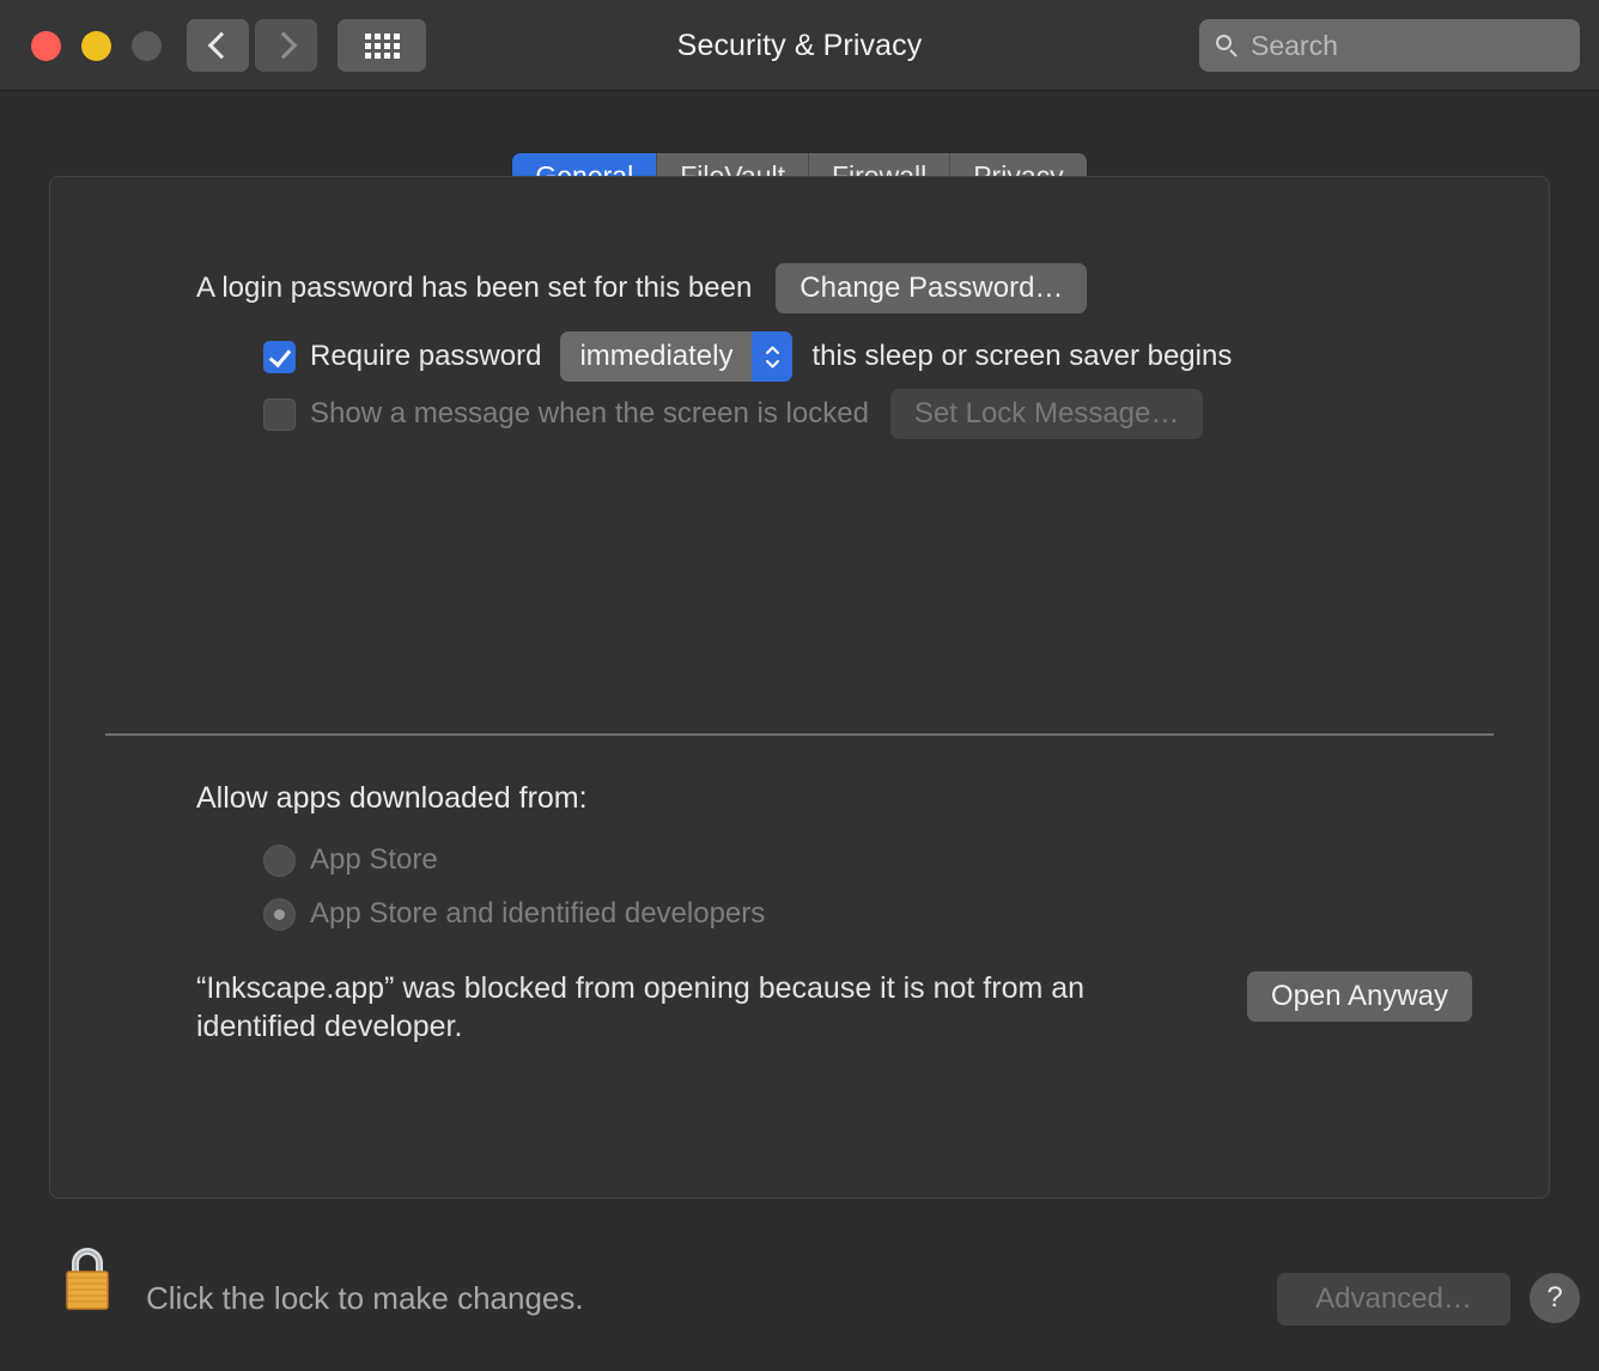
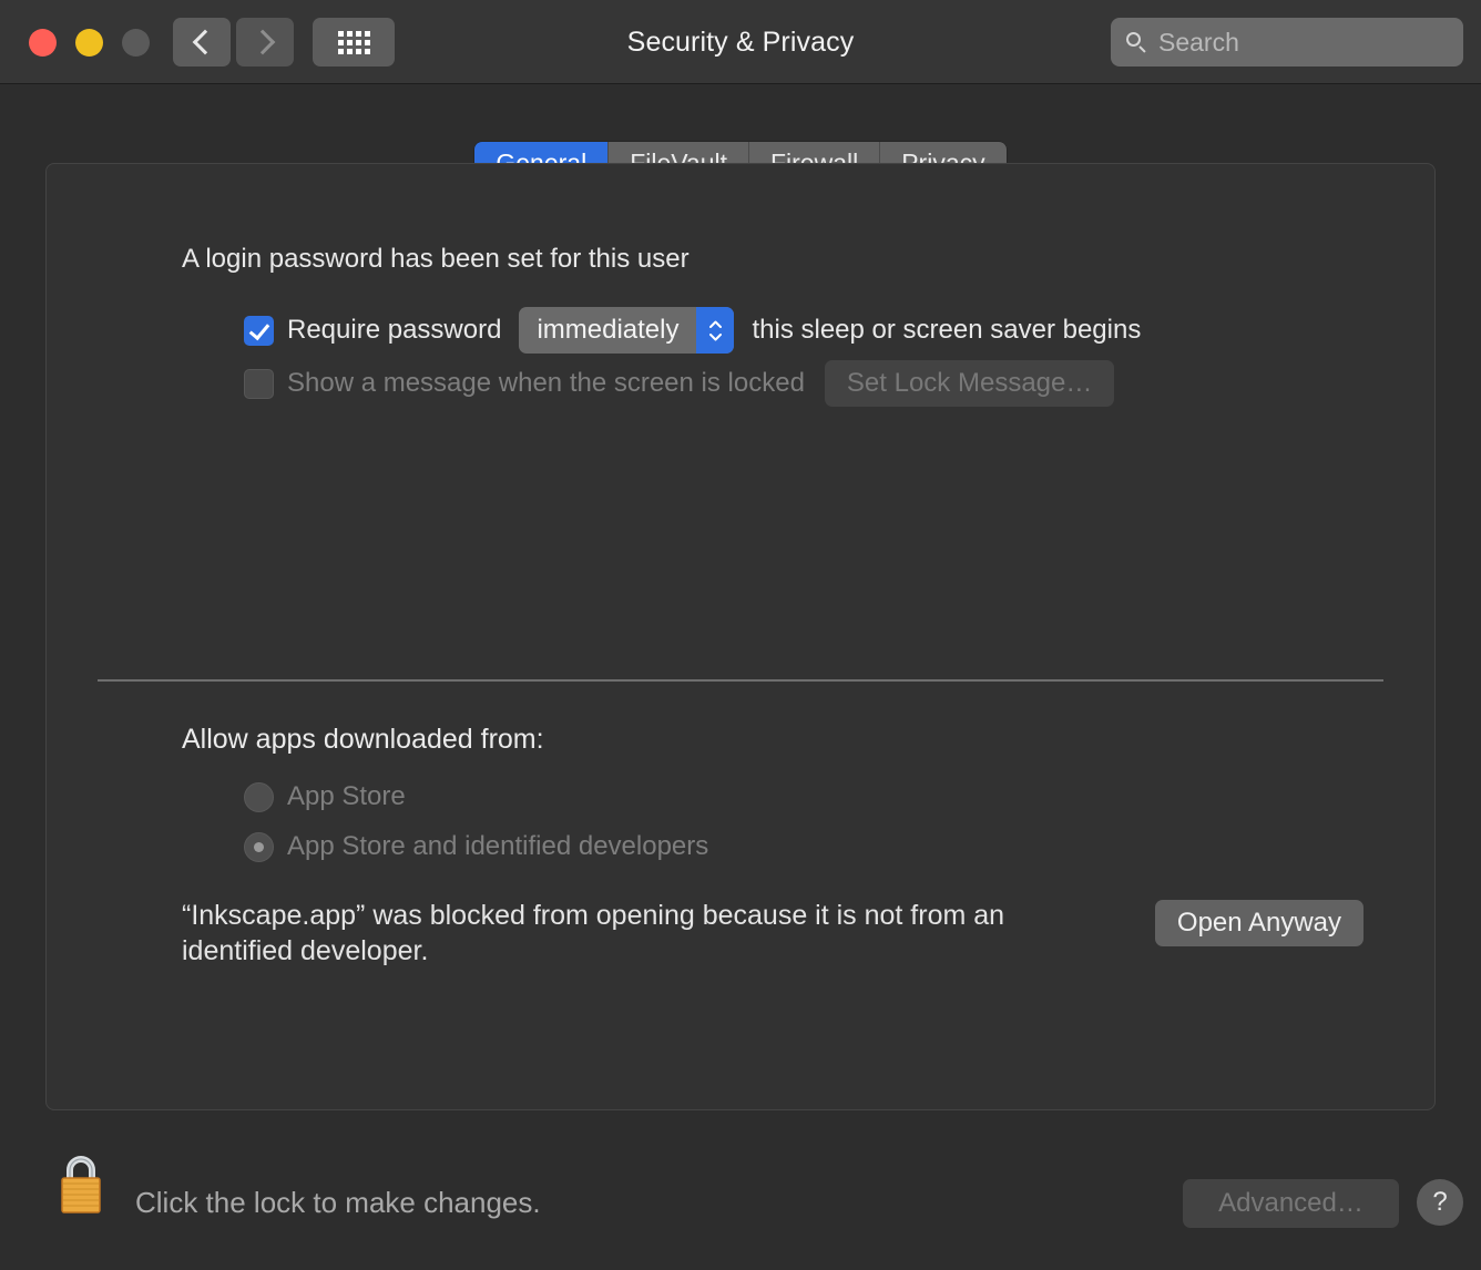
  Security & Privacy
  Search
- A login password has been set for this been
+ A login password has been set for this user
- Change Password…
  Require password
  immediately
  this sleep or screen saver begins
  Show a message when the screen is locked
  Set Lock Message…
  Allow apps downloaded from:
  App Store
  App Store and identified developers
  “Inkscape.app” was blocked from opening because it is not from an identified developer.
  Open Anyway
  Click the lock to make changes.
  Advanced…
  ?
